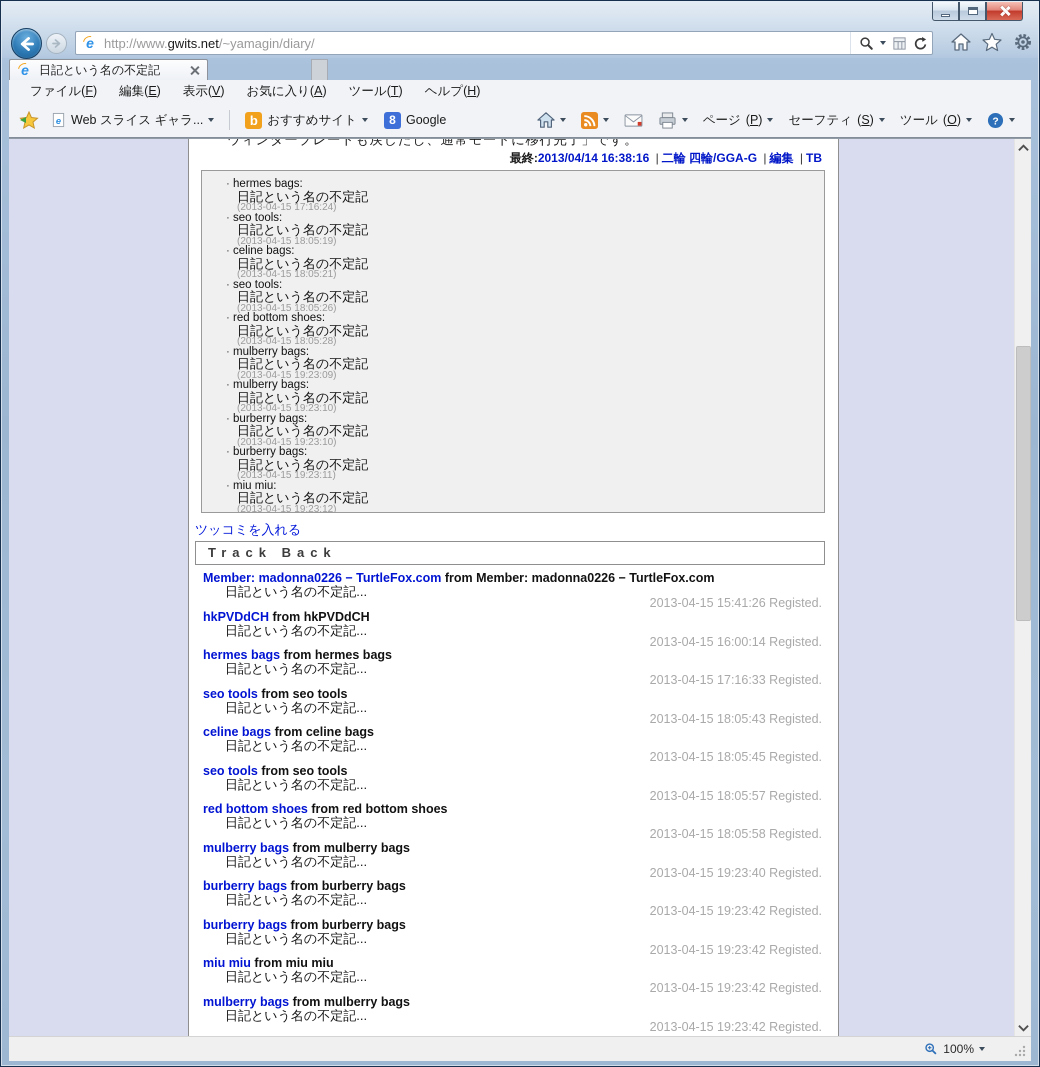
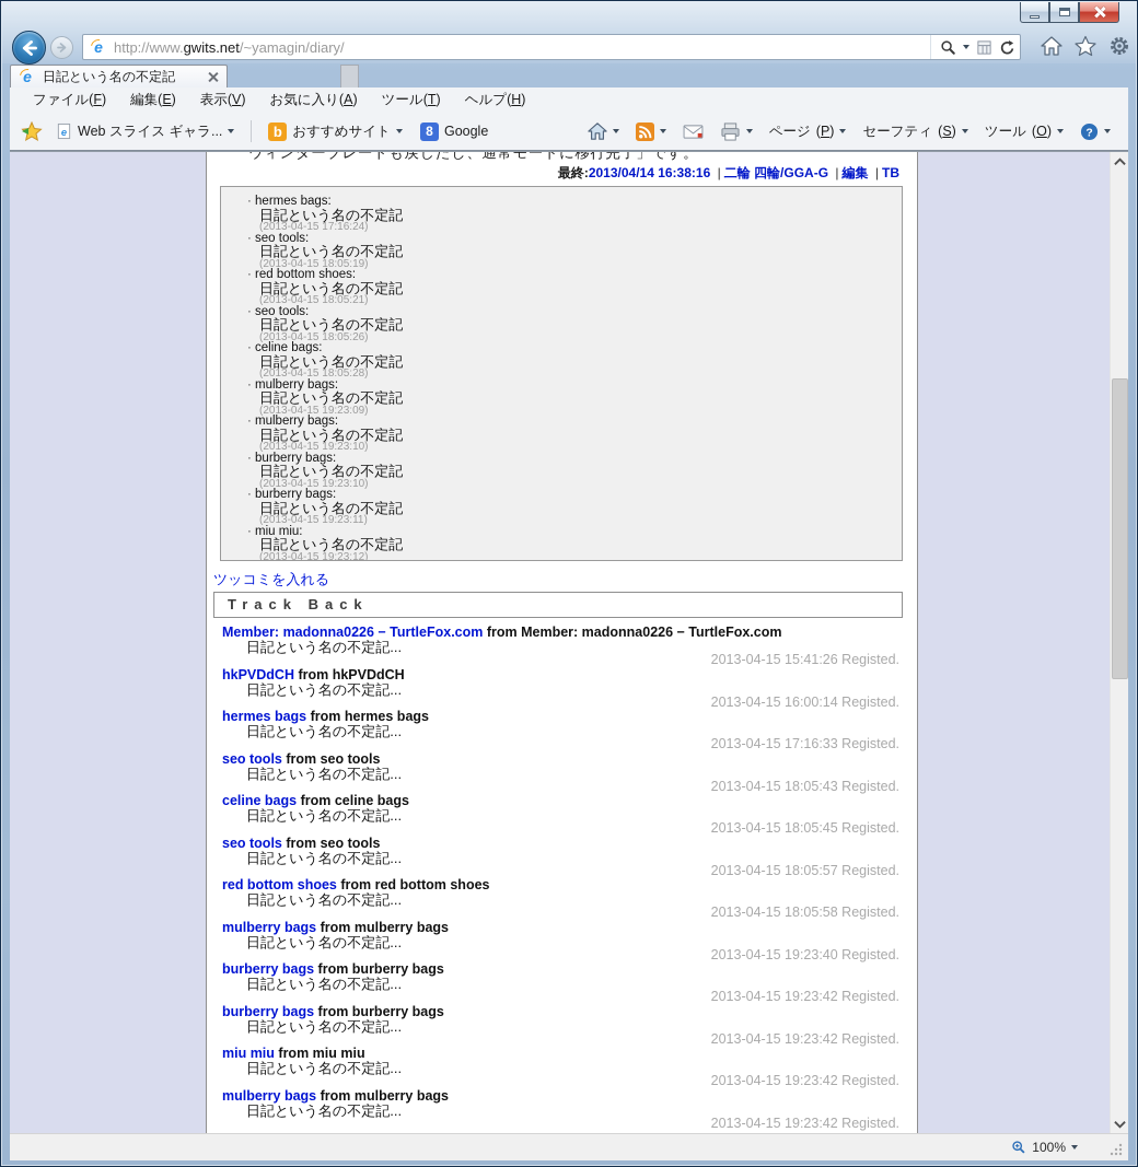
  e
  http://www.gwits.net/~yamagin/diary/
  e
  日記という名の不定記
  ファイル F
  編集 E
  表示 V
  お気に入り A
  ツール T
  ヘルプ H
  e
  Web スライス ギャラ...
  b
  おすすめサイト
  8
  Google
  ページ
  P
  セーフティ
  S
  ツール
  O
  ?
  ウィンターブレードも戻したし、通常モードに移行完了」です。
  最終:2013/04/14 16:38:16 | 二輪 四輪/GGA-G | 編集 | TB
  hermes bags:
  日記という名の不定記
  (2013-04-15 17:16:24)
  seo tools:
  日記という名の不定記
  (2013-04-15 18:05:19)
- celine bags:
+ red bottom shoes:
  日記という名の不定記
  (2013-04-15 18:05:21)
  seo tools:
  日記という名の不定記
  (2013-04-15 18:05:26)
- red bottom shoes:
+ celine bags:
  日記という名の不定記
  (2013-04-15 18:05:28)
  mulberry bags:
  日記という名の不定記
  (2013-04-15 19:23:09)
  mulberry bags:
  日記という名の不定記
  (2013-04-15 19:23:10)
  burberry bags:
  日記という名の不定記
  (2013-04-15 19:23:10)
  burberry bags:
  日記という名の不定記
  (2013-04-15 19:23:11)
  miu miu:
  日記という名の不定記
  (2013-04-15 19:23:12)
  ツッコミを入れる
  Track Back
  Member: madonna0226 − TurtleFox.com from Member: madonna0226 − TurtleFox.com
  日記という名の不定記...
  2013-04-15 15:41:26 Registed.
  hkPVDdCH from hkPVDdCH
  日記という名の不定記...
  2013-04-15 16:00:14 Registed.
  hermes bags from hermes bags
  日記という名の不定記...
  2013-04-15 17:16:33 Registed.
  seo tools from seo tools
  日記という名の不定記...
  2013-04-15 18:05:43 Registed.
  celine bags from celine bags
  日記という名の不定記...
  2013-04-15 18:05:45 Registed.
  seo tools from seo tools
  日記という名の不定記...
  2013-04-15 18:05:57 Registed.
  red bottom shoes from red bottom shoes
  日記という名の不定記...
  2013-04-15 18:05:58 Registed.
  mulberry bags from mulberry bags
  日記という名の不定記...
  2013-04-15 19:23:40 Registed.
  burberry bags from burberry bags
  日記という名の不定記...
  2013-04-15 19:23:42 Registed.
  burberry bags from burberry bags
  日記という名の不定記...
  2013-04-15 19:23:42 Registed.
  miu miu from miu miu
  日記という名の不定記...
  2013-04-15 19:23:42 Registed.
  mulberry bags from mulberry bags
  日記という名の不定記...
  2013-04-15 19:23:42 Registed.
  100%
